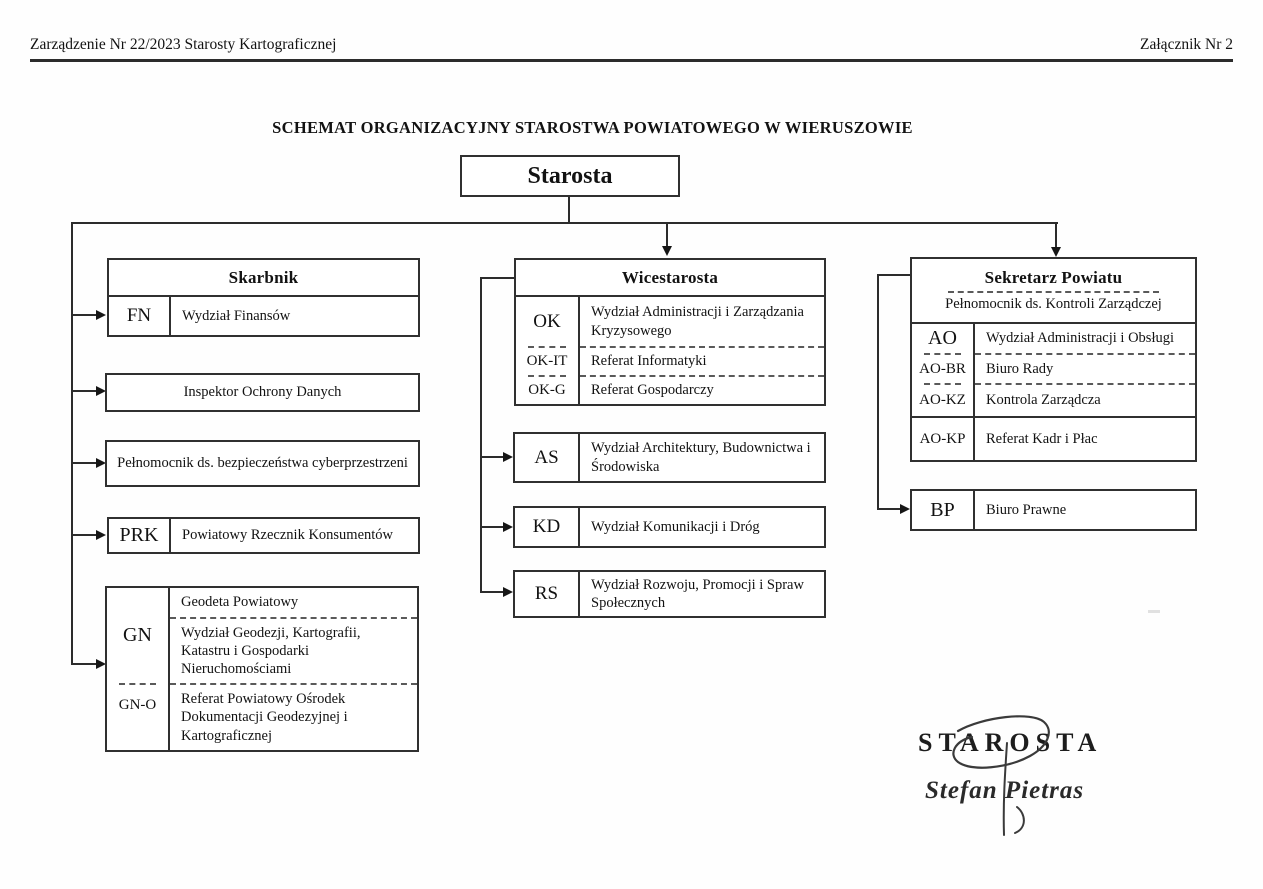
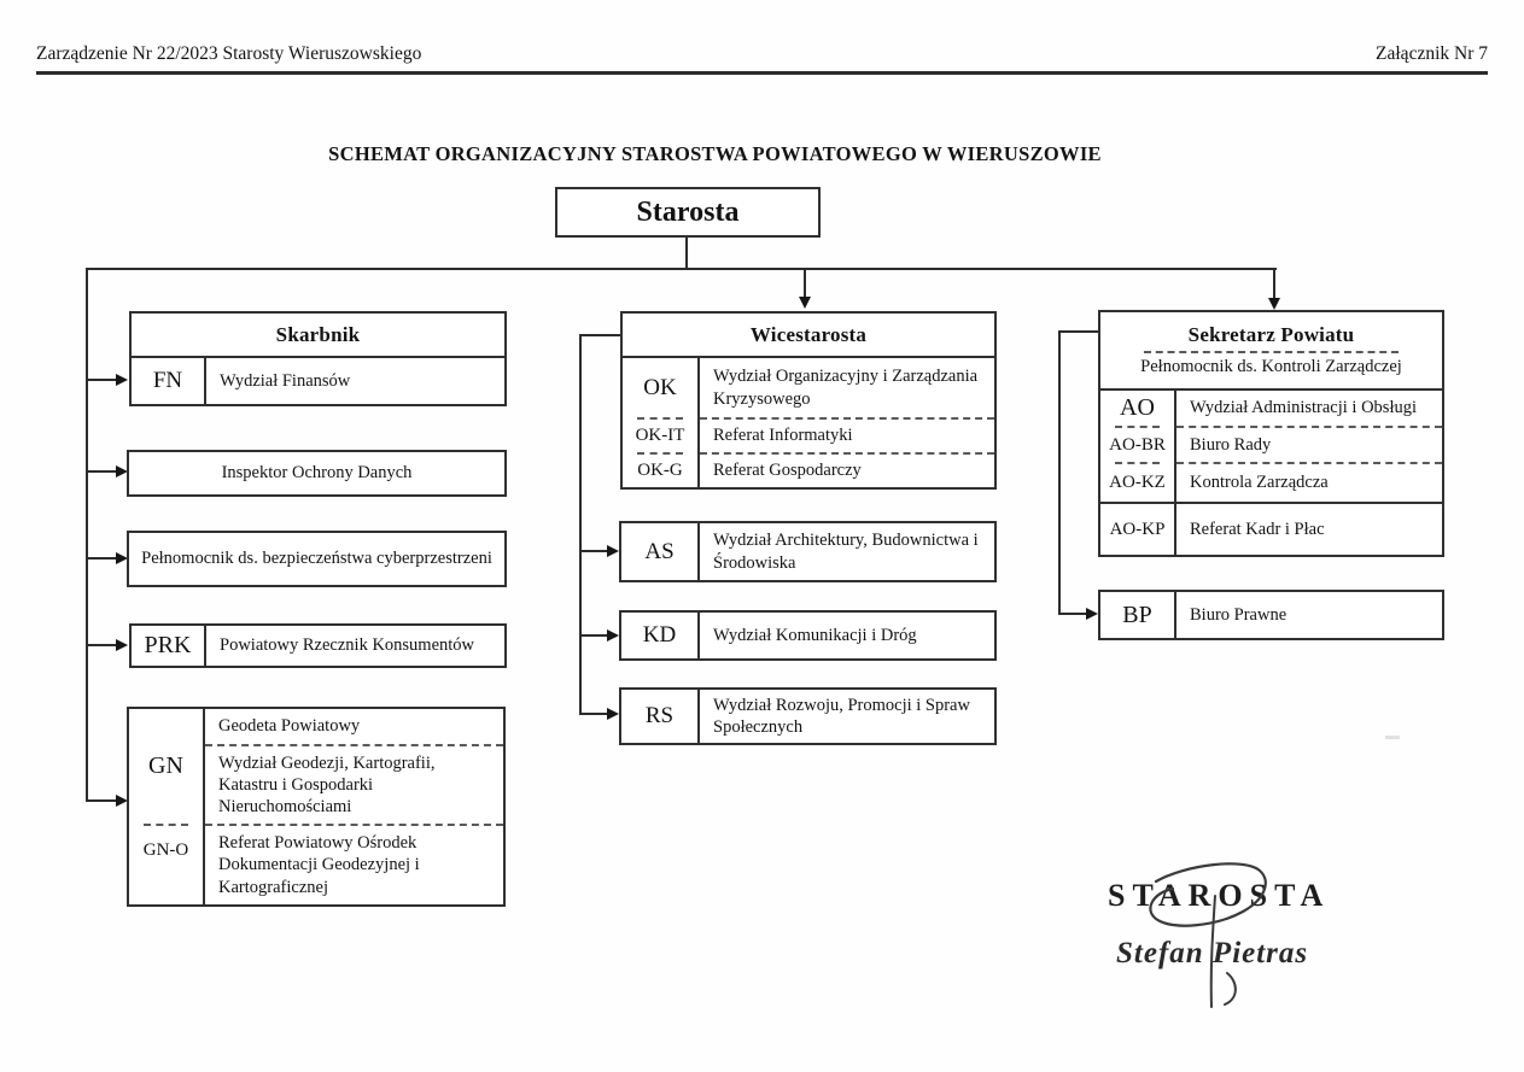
- Zarządzenie Nr 22/2023 Starosty Kartograficznej
+ Zarządzenie Nr 22/2023 Starosty Wieruszowskiego
- Załącznik Nr 2
+ Załącznik Nr 7
  SCHEMAT ORGANIZACYJNY STAROSTWA POWIATOWEGO W WIERUSZOWIE
  Starosta
  Skarbnik
  FN
  Wydział Finansów
  Inspektor Ochrony Danych
  Pełnomocnik ds. bezpieczeństwa cyberprzestrzeni
  PRK
  Powiatowy Rzecznik Konsumentów
  GN
  GN-O
  Geodeta Powiatowy
  Wydział Geodezji, Kartografii, Katastru i Gospodarki Nieruchomościami
  Referat Powiatowy Ośrodek Dokumentacji Geodezyjnej i Kartograficznej
  Wicestarosta
  OK
  OK-IT
  OK-G
- Wydział Administracji i Zarządzania Kryzysowego
+ Wydział Organizacyjny i Zarządzania Kryzysowego
  Referat Informatyki
  Referat Gospodarczy
  AS
  Wydział Architektury, Budownictwa i Środowiska
  KD
  Wydział Komunikacji i Dróg
  RS
  Wydział Rozwoju, Promocji i Spraw Społecznych
  Sekretarz Powiatu
  Pełnomocnik ds. Kontroli Zarządczej
  AO
  AO-BR
  AO-KZ
  Wydział Administracji i Obsługi
  Biuro Rady
  Kontrola Zarządcza
  AO-KP
  Referat Kadr i Płac
  BP
  Biuro Prawne
  STAROTA
  Stefan Pietras
